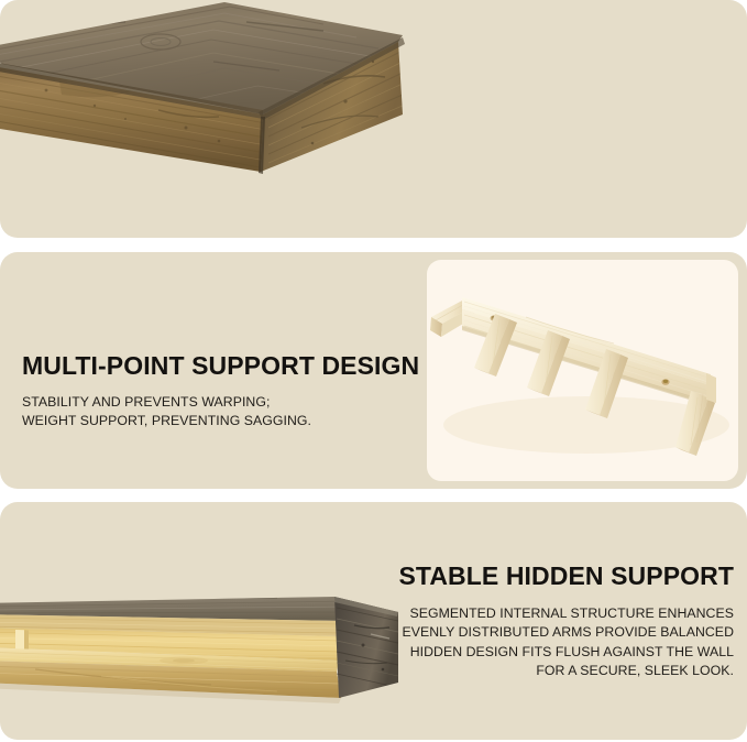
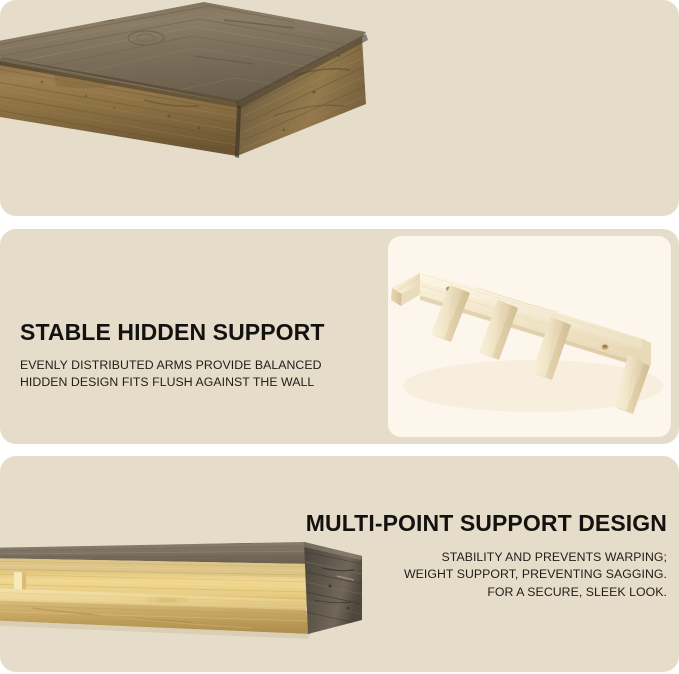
- MULTI-POINT SUPPORT DESIGN
+ STABLE HIDDEN SUPPORT
- STABILITY AND PREVENTS WARPING;
+ EVENLY DISTRIBUTED ARMS PROVIDE BALANCED
- WEIGHT SUPPORT, PREVENTING SAGGING.
+ HIDDEN DESIGN FITS FLUSH AGAINST THE WALL
- STABLE HIDDEN SUPPORT
+ MULTI-POINT SUPPORT DESIGN
- SEGMENTED INTERNAL STRUCTURE ENHANCES
- EVENLY DISTRIBUTED ARMS PROVIDE BALANCED
+ STABILITY AND PREVENTS WARPING;
- HIDDEN DESIGN FITS FLUSH AGAINST THE WALL
+ WEIGHT SUPPORT, PREVENTING SAGGING.
  FOR A SECURE, SLEEK LOOK.
